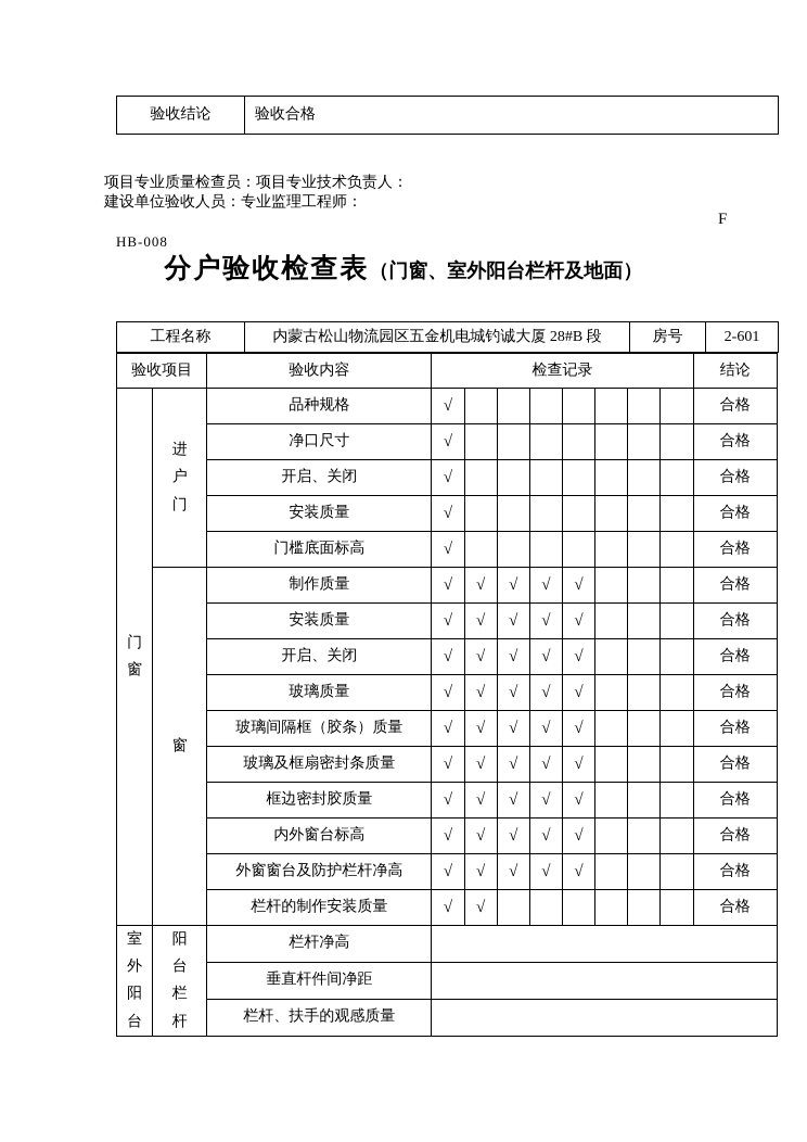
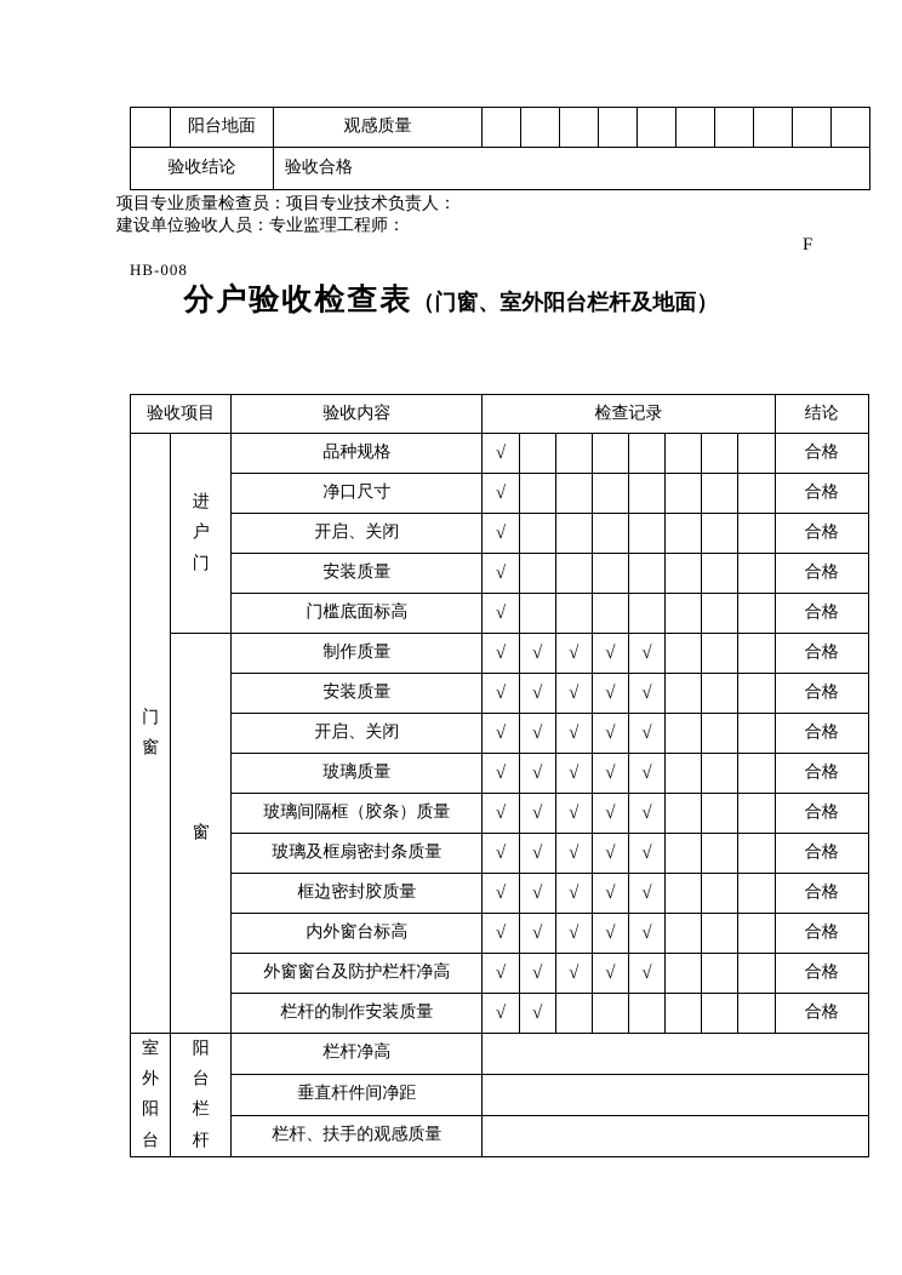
+ 	阳台地面	观感质量
  验收结论	验收合格
  项目专业质量检查员：项目专业技术负责人：
  建设单位验收人员：专业监理工程师：
  F
  HB-008
  分户验收检查表（门窗、室外阳台栏杆及地面）
- 工程名称	内蒙古松山物流园区五金机电城钓诚大厦 28#B 段	房号	2-601
  验收项目	验收内容	检查记录	结论
  门窗	进户门	品种规格	√								合格
  净口尺寸	√								合格
  开启、关闭	√								合格
  安装质量	√								合格
  门槛底面标高	√								合格
  窗	制作质量	√	√	√	√	√				合格
  安装质量	√	√	√	√	√				合格
  开启、关闭	√	√	√	√	√				合格
  玻璃质量	√	√	√	√	√				合格
  玻璃间隔框（胶条）质量	√	√	√	√	√				合格
  玻璃及框扇密封条质量	√	√	√	√	√				合格
  框边密封胶质量	√	√	√	√	√				合格
  内外窗台标高	√	√	√	√	√				合格
  外窗窗台及防护栏杆净高	√	√	√	√	√				合格
  栏杆的制作安装质量	√	√							合格
  室外阳台	阳台栏杆	栏杆净高
  垂直杆件间净距
  栏杆、扶手的观感质量
